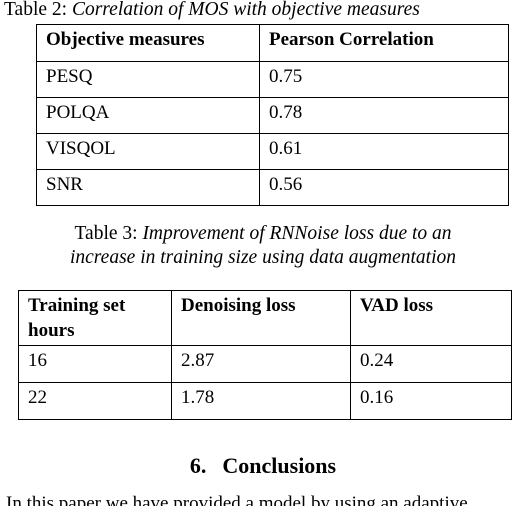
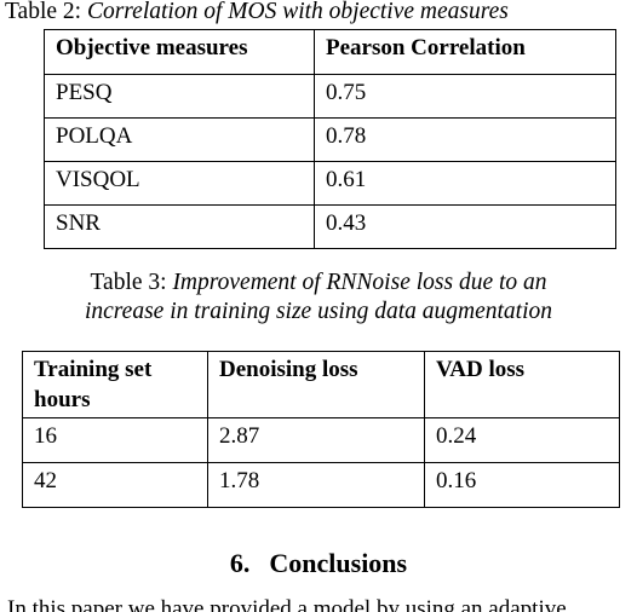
  Table 2: Correlation of MOS with objective measures
  Objective measures	Pearson Correlation
  PESQ	0.75
  POLQA	0.78
  VISQOL	0.61
- SNR	0.56
+ SNR	0.43
  Table 3: Improvement of RNNoise loss due to an
  increase in training size using data augmentation
  Training set hours	Denoising loss	VAD loss
  16	2.87	0.24
- 22	1.78	0.16
+ 42	1.78	0.16
  6. Conclusions
  In this paper we have provided a model by using an adaptive
